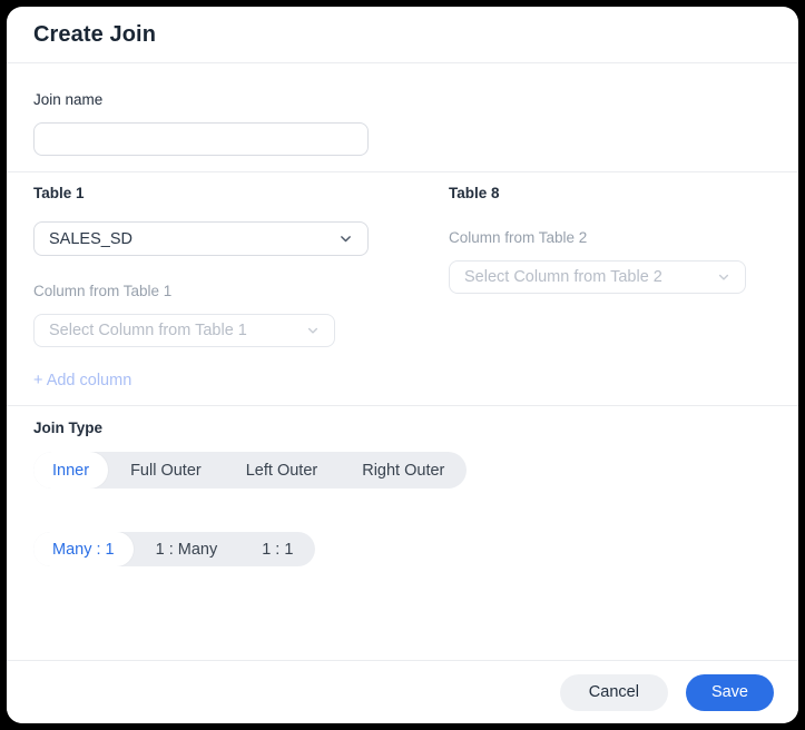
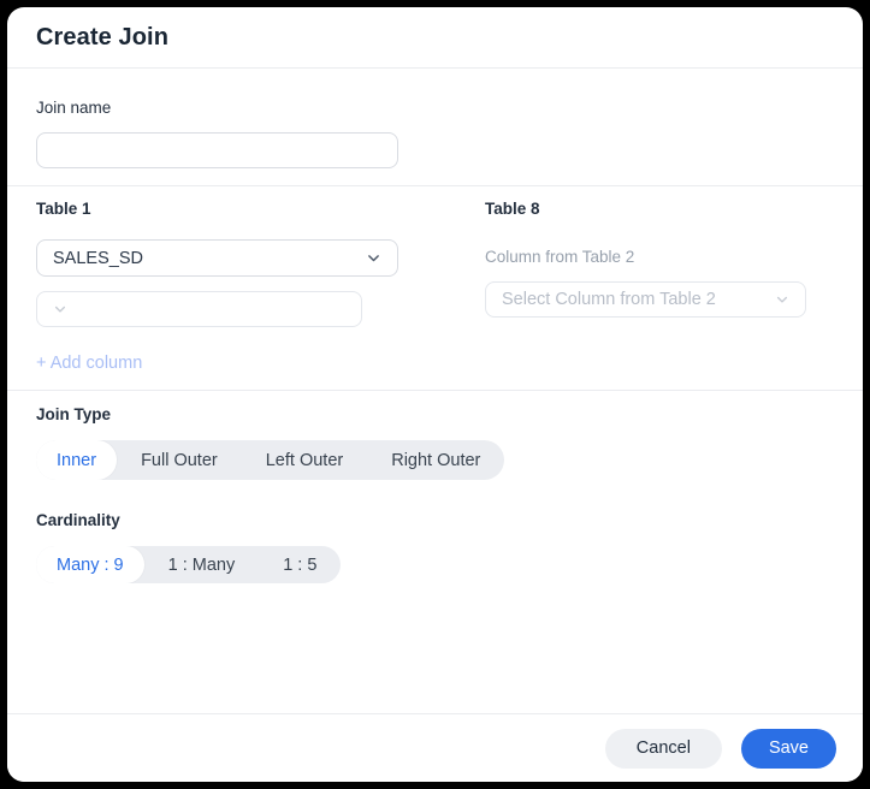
  Create Join
  Join name
  Table 1
  SALES_SD
- Column from Table 1
- Select Column from Table 1
  + Add column
  Table 8
  Column from Table 2
  Select Column from Table 2
  Join Type
  Inner
  Full Outer
  Left Outer
  Right Outer
+ Cardinality
- Many : 1
+ Many : 9
  1 : Many
- 1 : 1
+ 1 : 5
  Cancel
  Save
